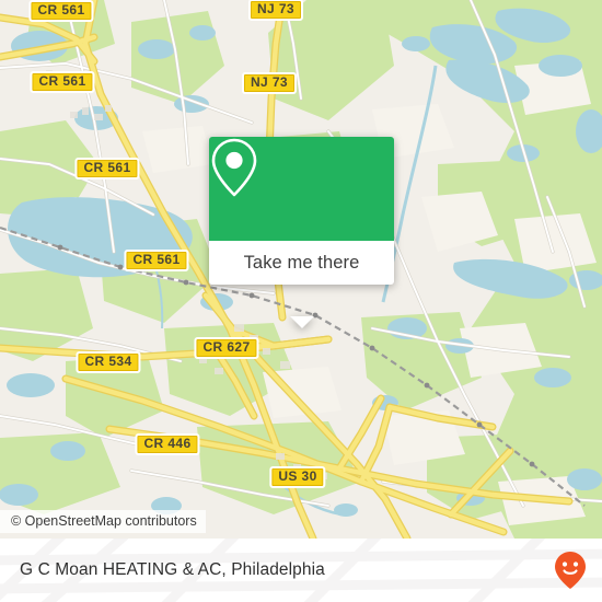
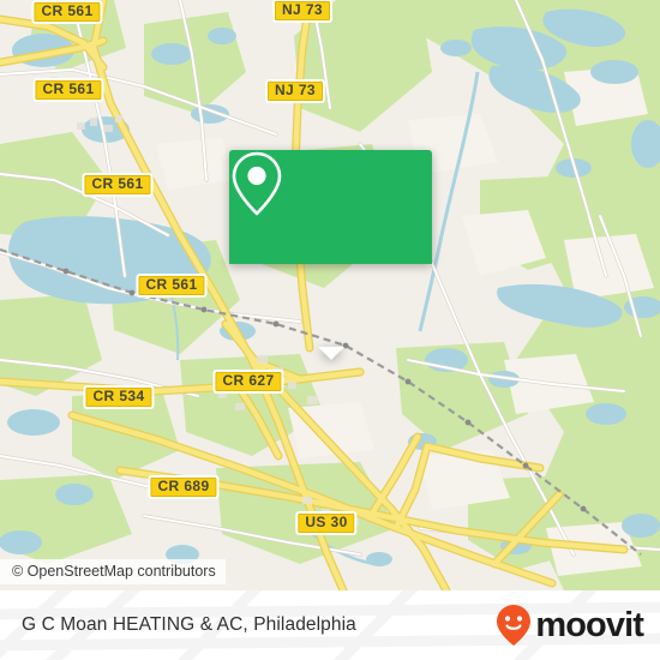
  CR 561
  NJ 73
  CR 561
  NJ 73
  CR 561
  CR 561
  CR 627
  CR 534
- CR 446
+ CR 689
  US 30
- Take me there
  © OpenStreetMap contributors
  G C Moan HEATING & AC, Philadelphia
+ moovit
